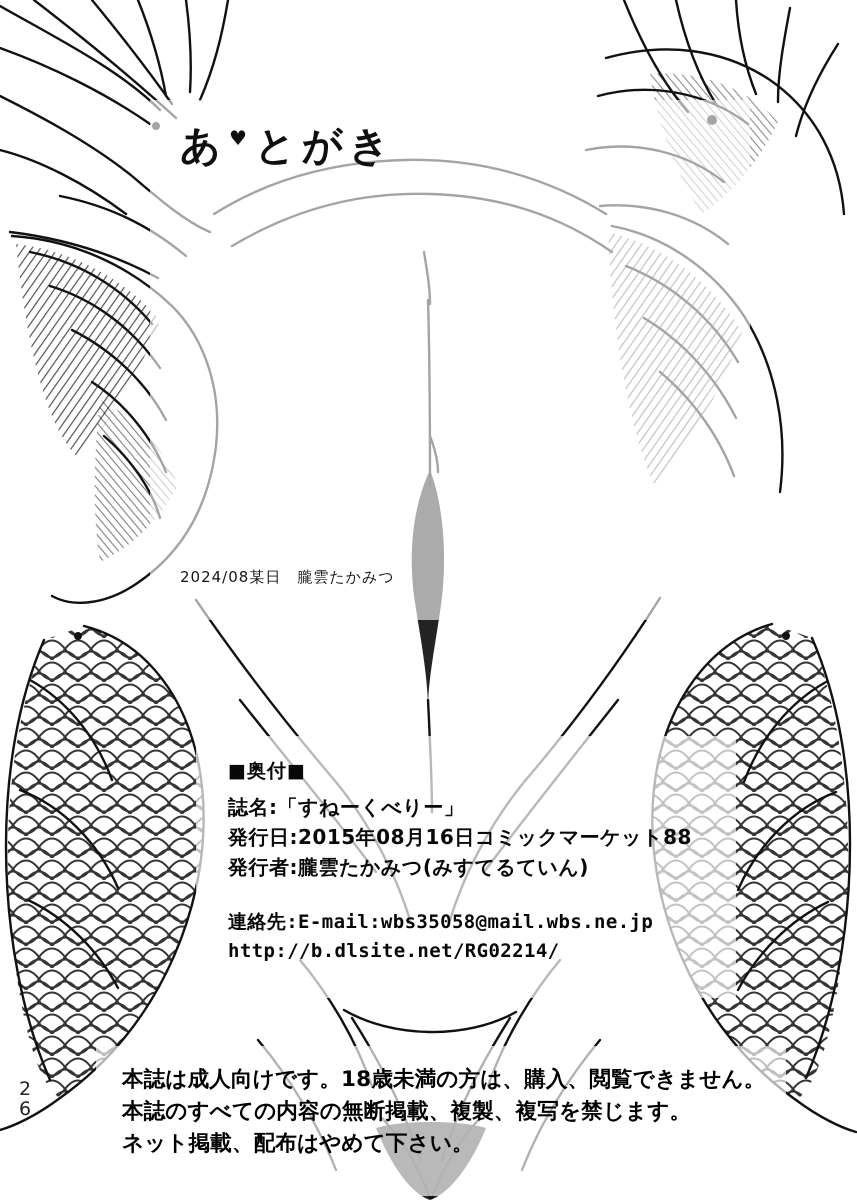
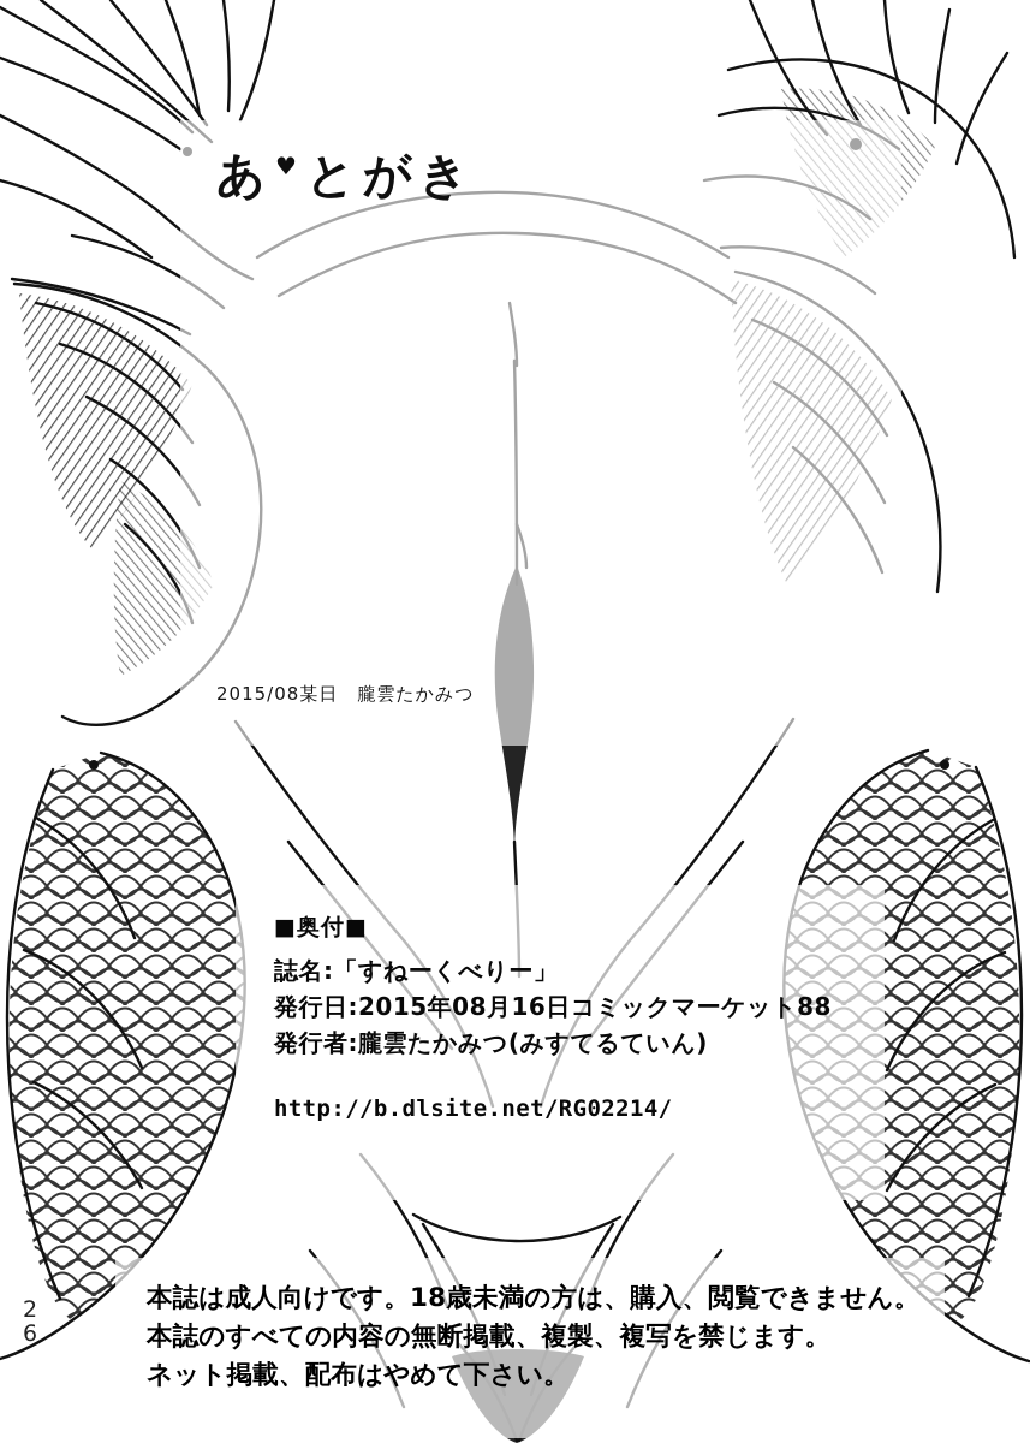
  あ♥とがき
- 2024/08某日 朧雲たかみつ
+ 2015/08某日 朧雲たかみつ
  ■奥付■
  誌名:「すねーくべりー」
  発行日:2015年08月16日コミックマーケット88
  発行者:朧雲たかみつ(みすてるていん)
- 連絡先:E-mail:wbs35058@mail.wbs.ne.jp
  http://b.dlsite.net/RG02214/
  本誌は成人向けです。18歳未満の方は、購入、閲覧できません。
  本誌のすべての内容の無断掲載、複製、複写を禁じます。
  ネット掲載、配布はやめて下さい。
